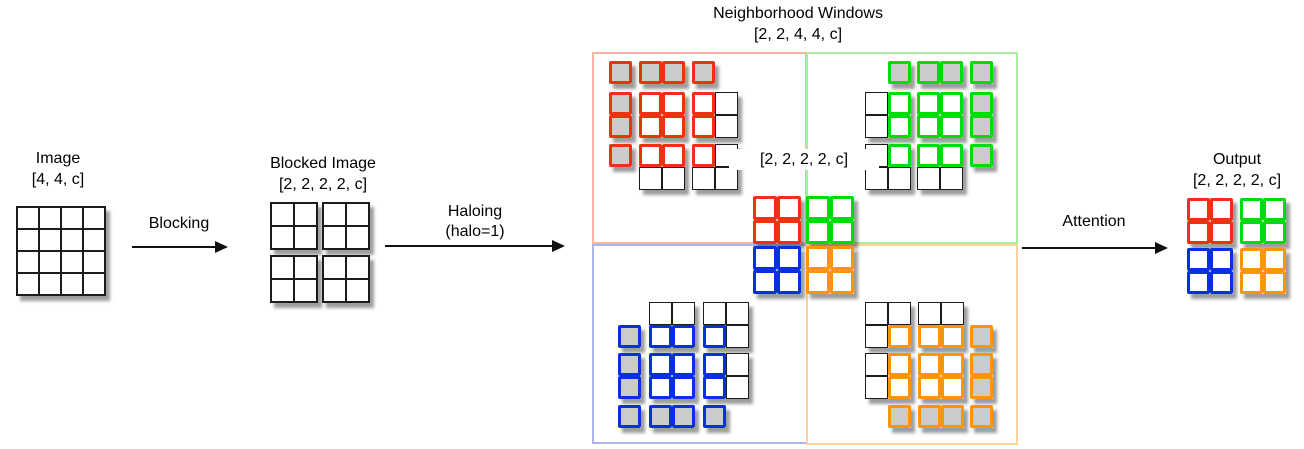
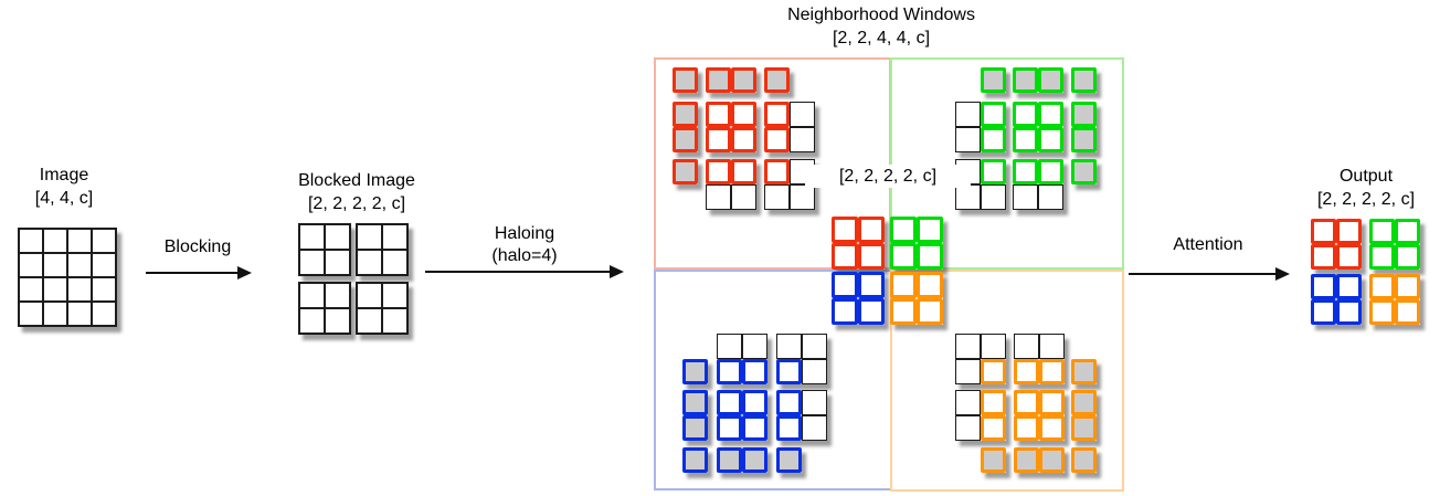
  Image
  [4, 4, c]
  Blocked Image
  [2, 2, 2, 2, c]
  Neighborhood Windows
  [2, 2, 4, 4, c]
  [2, 2, 2, 2, c]
  Output
  [2, 2, 2, 2, c]
  Blocking
  Haloing
- (halo=1)
+ (halo=4)
  Attention
